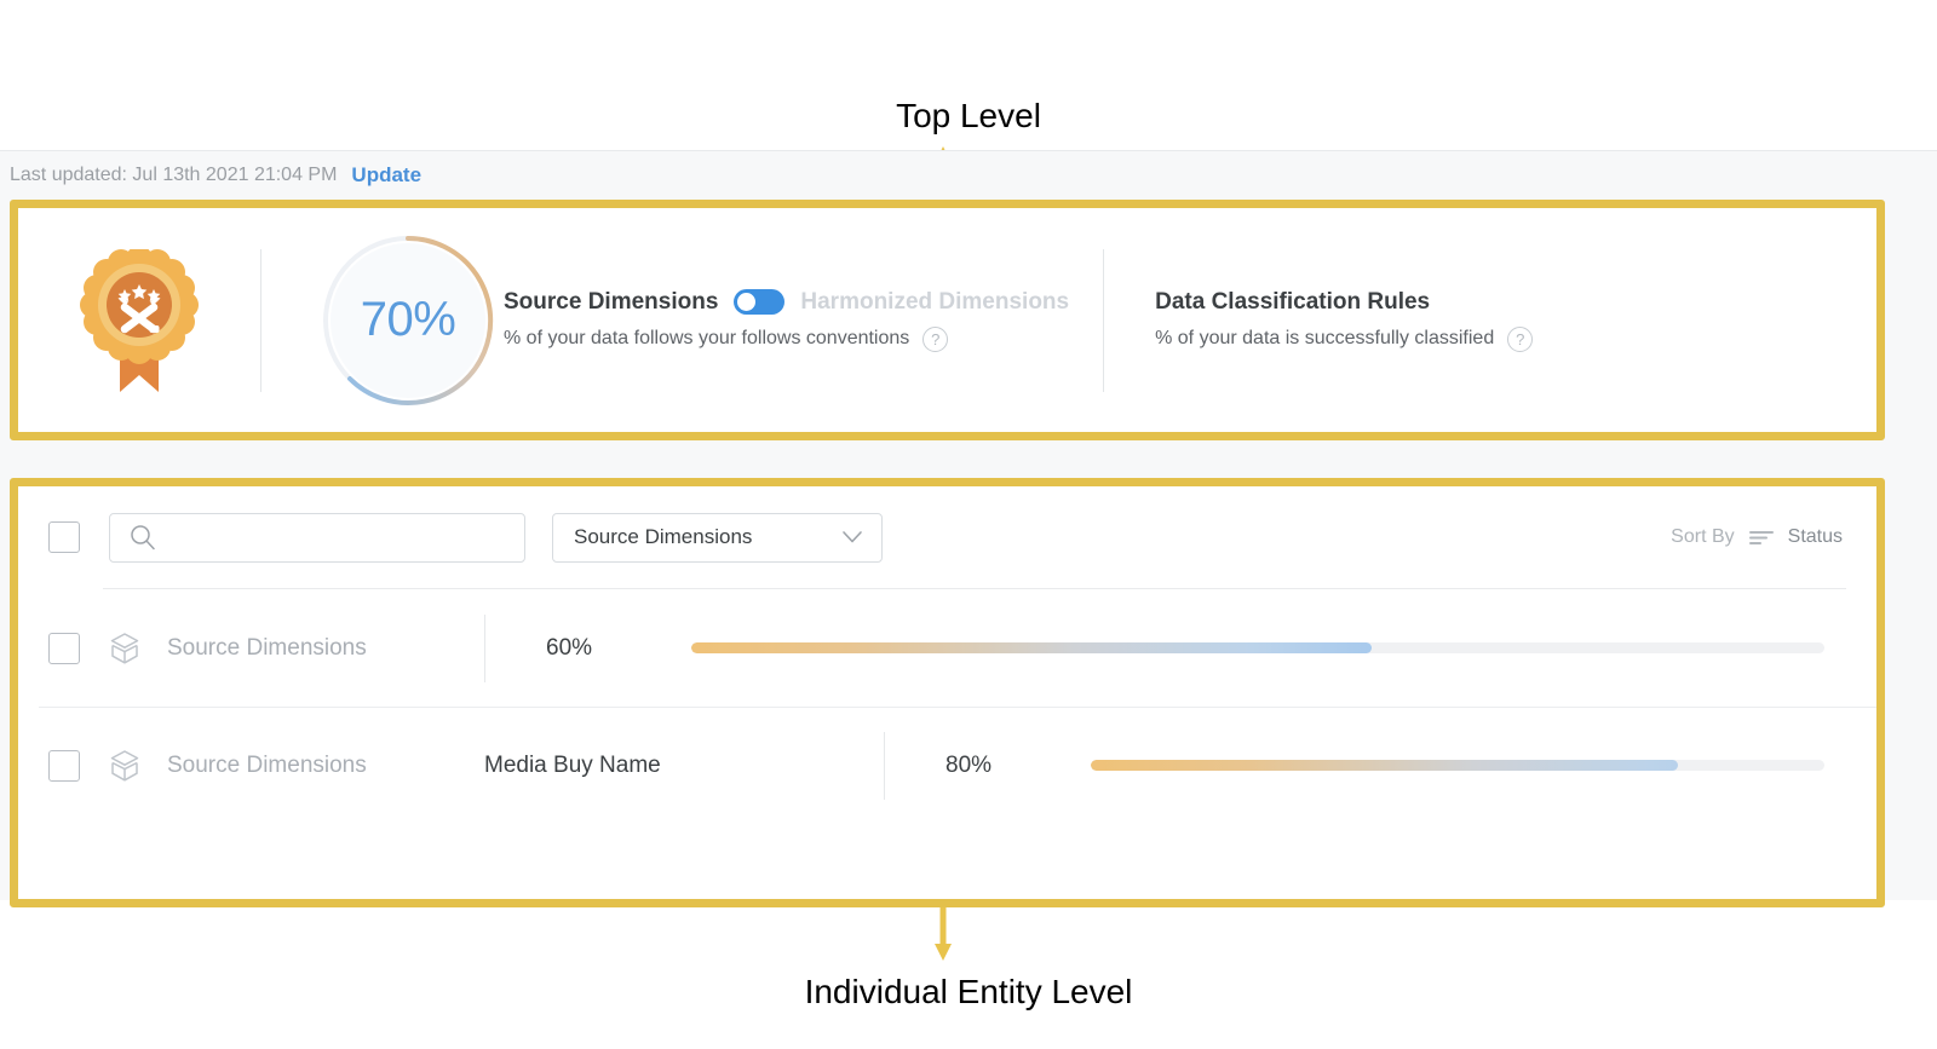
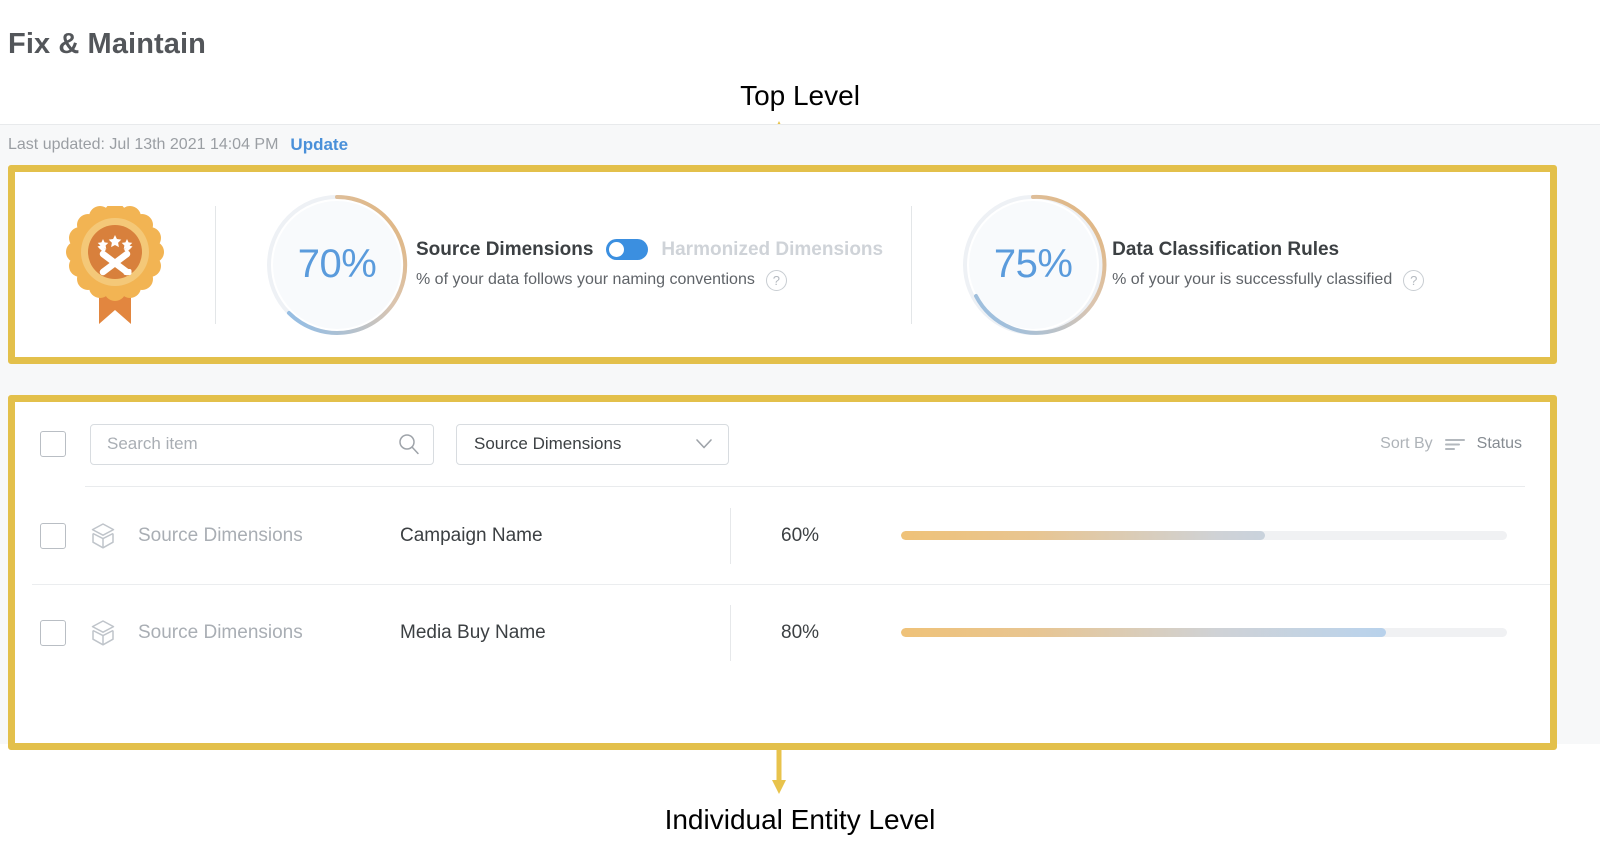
+ Fix & Maintain
  Top Level
- Last updated: Jul 13th 2021 21:04 PM
+ Last updated: Jul 13th 2021 14:04 PM
  Update
  70%
  Source Dimensions
  Harmonized Dimensions
- % of your data follows your follows conventions
+ % of your data follows your naming conventions
  ?
+ 75%
  Data Classification Rules
- % of your data is successfully classified
+ % of your your is successfully classified
  ?
+ Search item
  Source Dimensions
  Sort By
  Status
  Source Dimensions
+ Campaign Name
  60%
  Source Dimensions
  Media Buy Name
  80%
  Individual Entity Level
